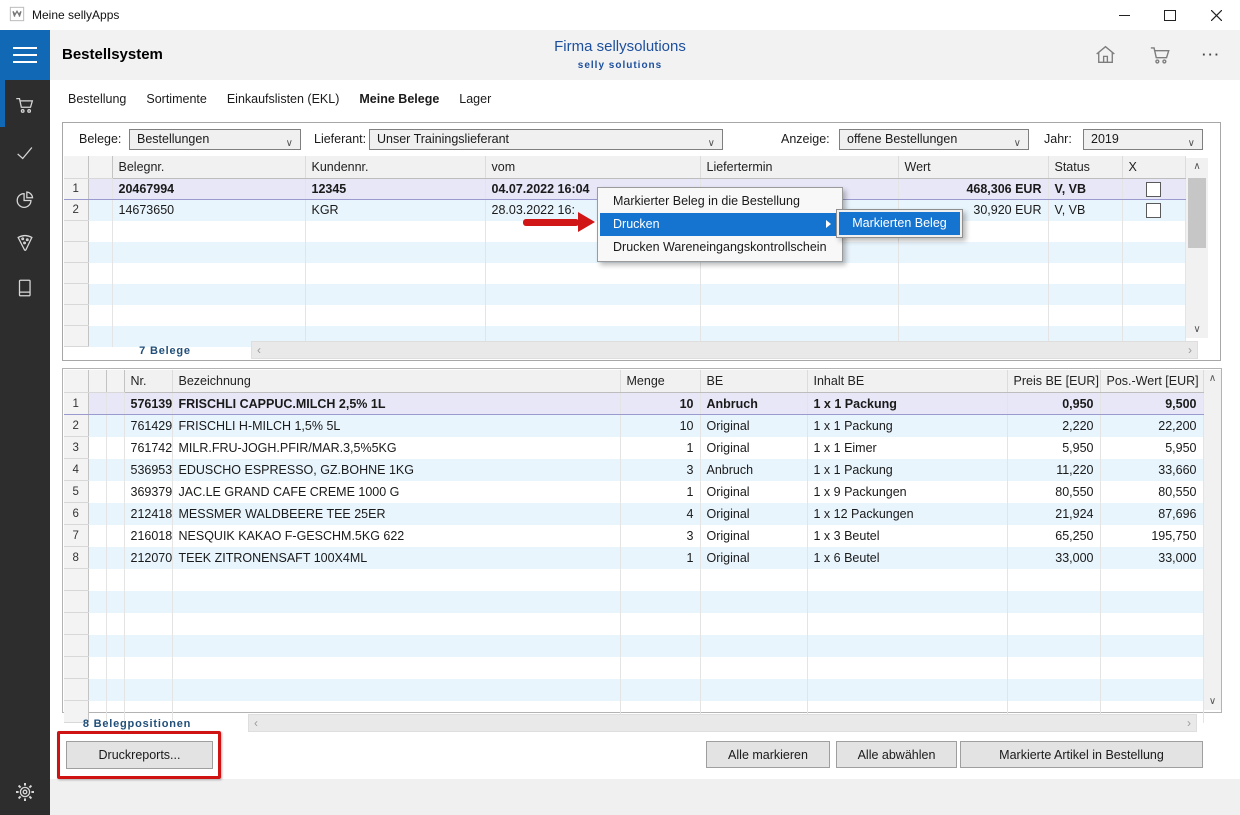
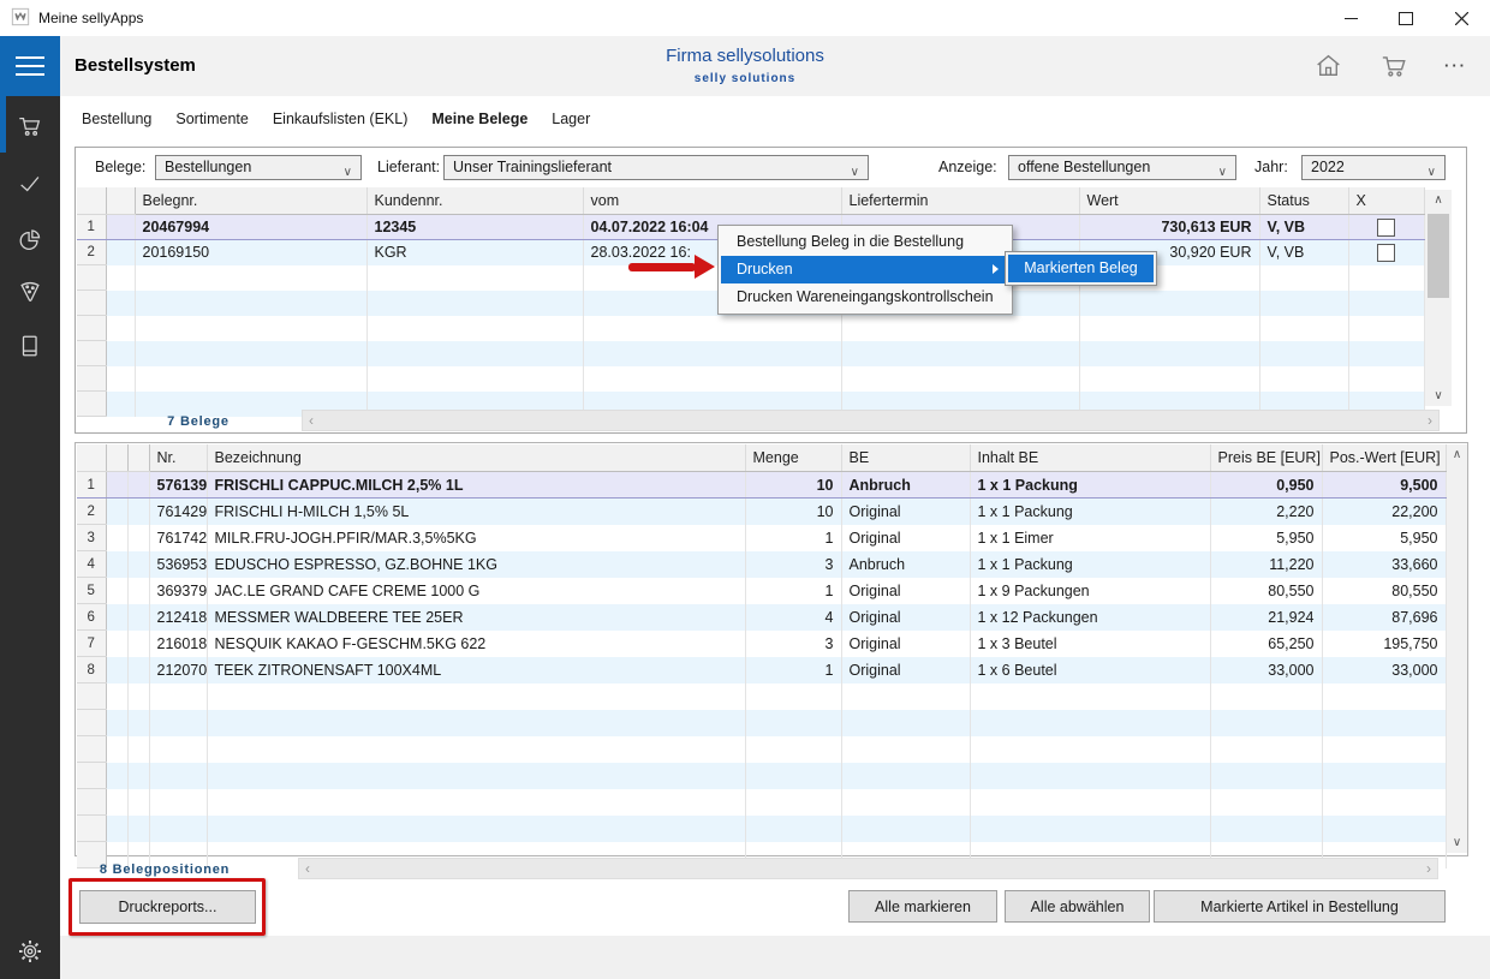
  Meine sellyApps
  Bestellsystem
  Firma sellysolutions
  selly solutions
  ···
  Bestellung
  Sortimente
  Einkaufslisten (EKL)
  Meine Belege
  Lager
  Belege:
  Bestellungen
  ∨
  Lieferant:
  Unser Trainingslieferant
  ∨
  Anzeige:
  offene Bestellungen
  ∨
  Jahr:
- 2019
+ 2022
  ∨
  		Belegnr.	Kundennr.	vom	Liefertermin	Wert	Status	X
- 1		20467994	12345	04.07.2022 16:04		468,306 EUR	V, VB
+ 1		20467994	12345	04.07.2022 16:04		730,613 EUR	V, VB
- 2		14673650	KGR	28.03.2022 16:		30,920 EUR	V, VB
+ 2		20169150	KGR	28.03.2022 16:		30,920 EUR	V, VB
  ∧
  ∨
  7 Belege
  ‹
  ›
  			Nr.	Bezeichnung	Menge	BE	Inhalt BE	Preis BE [EUR]	Pos.-Wert [EUR]
  1			576139	FRISCHLI CAPPUC.MILCH 2,5% 1L	10	Anbruch	1 x 1 Packung	0,950	9,500
  2			761429	FRISCHLI H-MILCH 1,5% 5L	10	Original	1 x 1 Packung	2,220	22,200
  3			761742	MILR.FRU-JOGH.PFIR/MAR.3,5%5KG	1	Original	1 x 1 Eimer	5,950	5,950
  4			536953	EDUSCHO ESPRESSO, GZ.BOHNE 1KG	3	Anbruch	1 x 1 Packung	11,220	33,660
  5			369379	JAC.LE GRAND CAFE CREME 1000 G	1	Original	1 x 9 Packungen	80,550	80,550
  6			212418	MESSMER WALDBEERE TEE 25ER	4	Original	1 x 12 Packungen	21,924	87,696
  7			216018	NESQUIK KAKAO F-GESCHM.5KG 622	3	Original	1 x 3 Beutel	65,250	195,750
  8			212070	TEEK ZITRONENSAFT 100X4ML	1	Original	1 x 6 Beutel	33,000	33,000
  ∧
  ∨
  8 Belegpositionen
  ‹
  ›
  Druckreports...
  Alle markieren
  Alle abwählen
  Markierte Artikel in Bestellung
- Markierter Beleg in die Bestellung
+ Bestellung Beleg in die Bestellung
  Drucken
  Drucken Wareneingangskontrollschein
  Markierten Beleg
